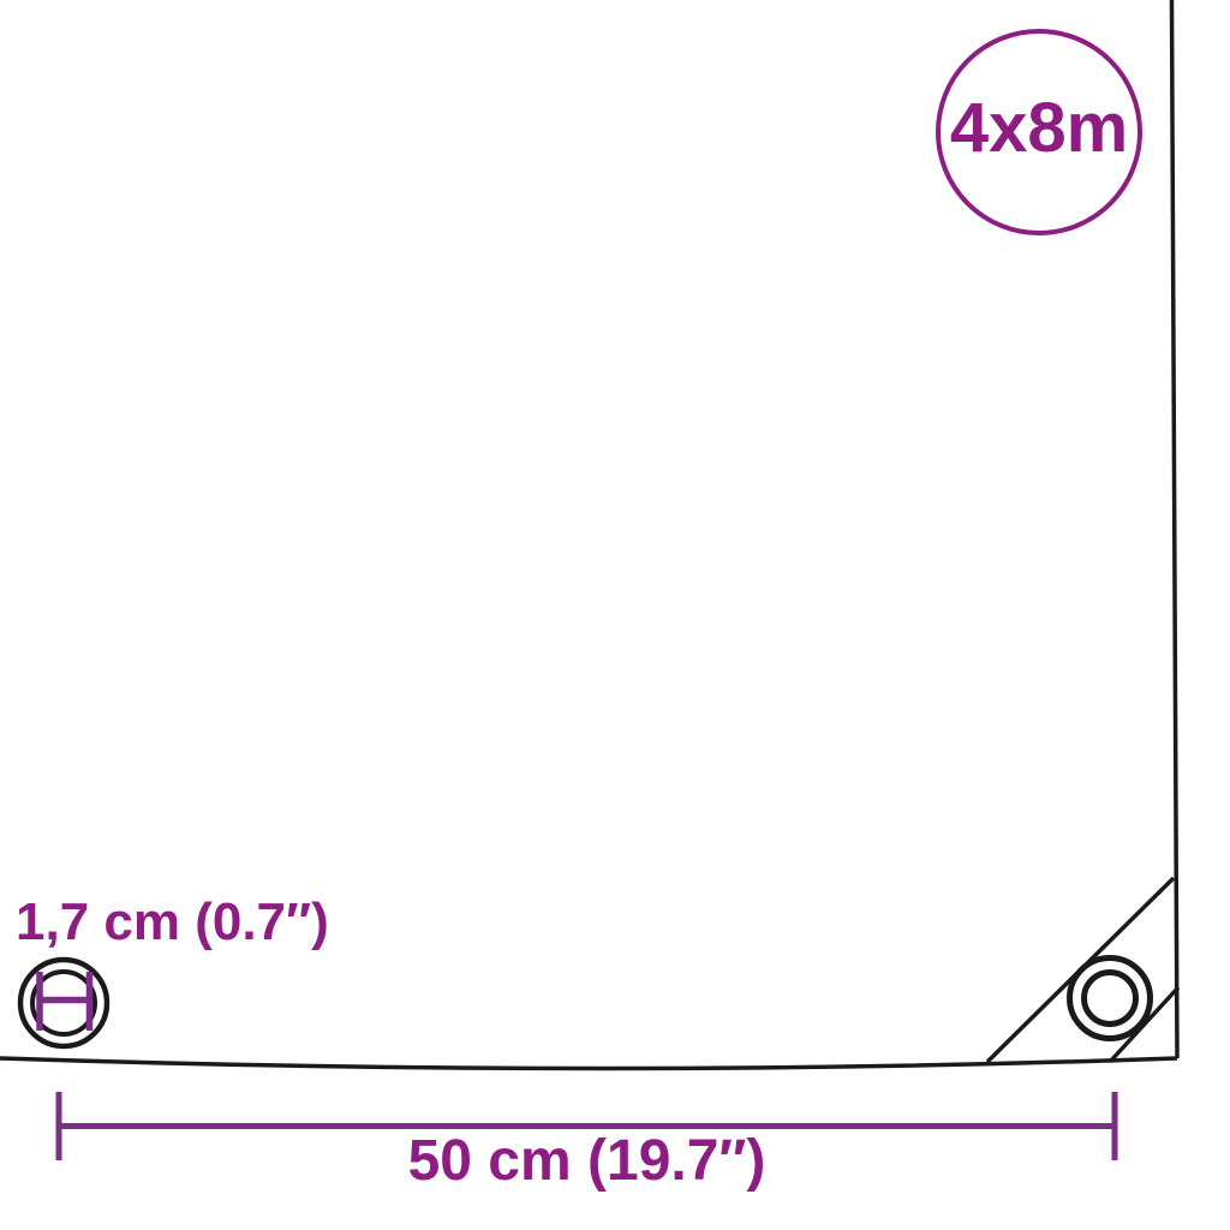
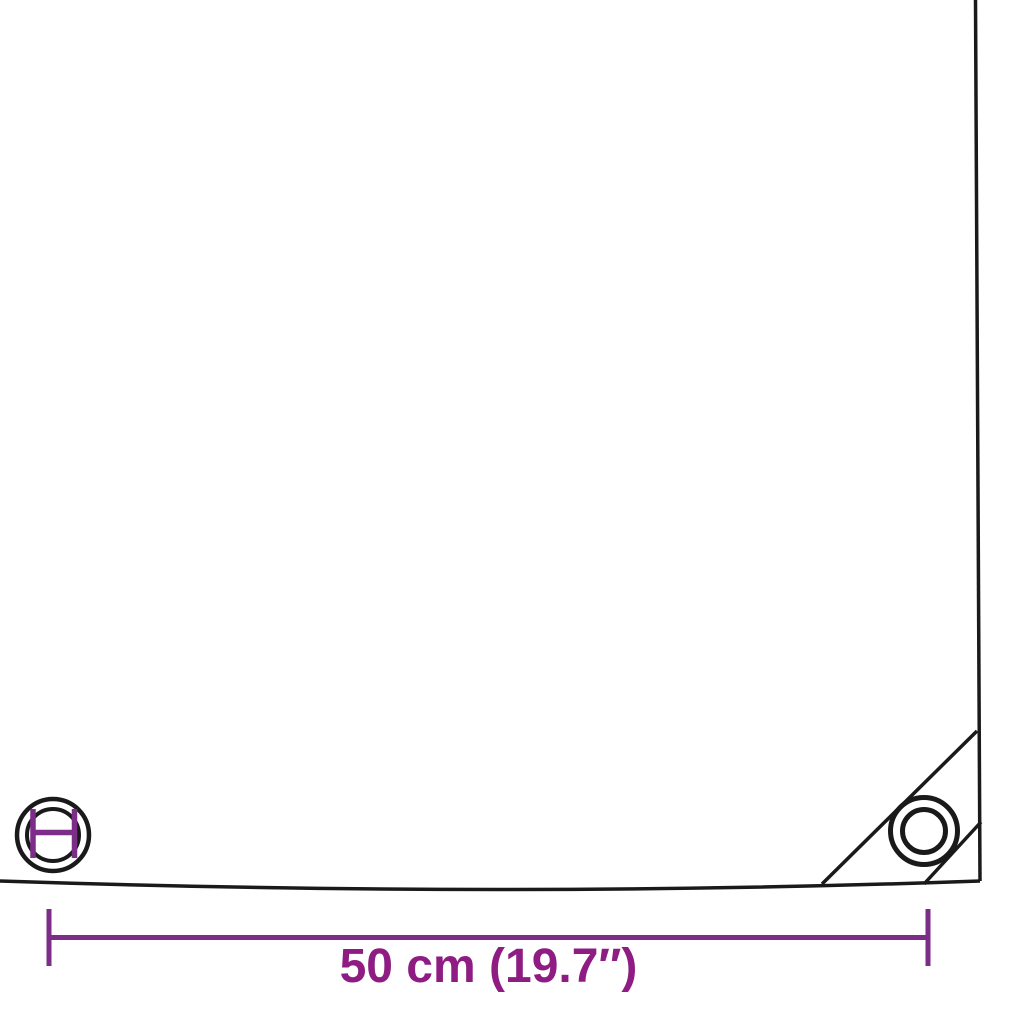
- 4x8m
- 1,7 cm (0.7″)
  50 cm (19.7″)
